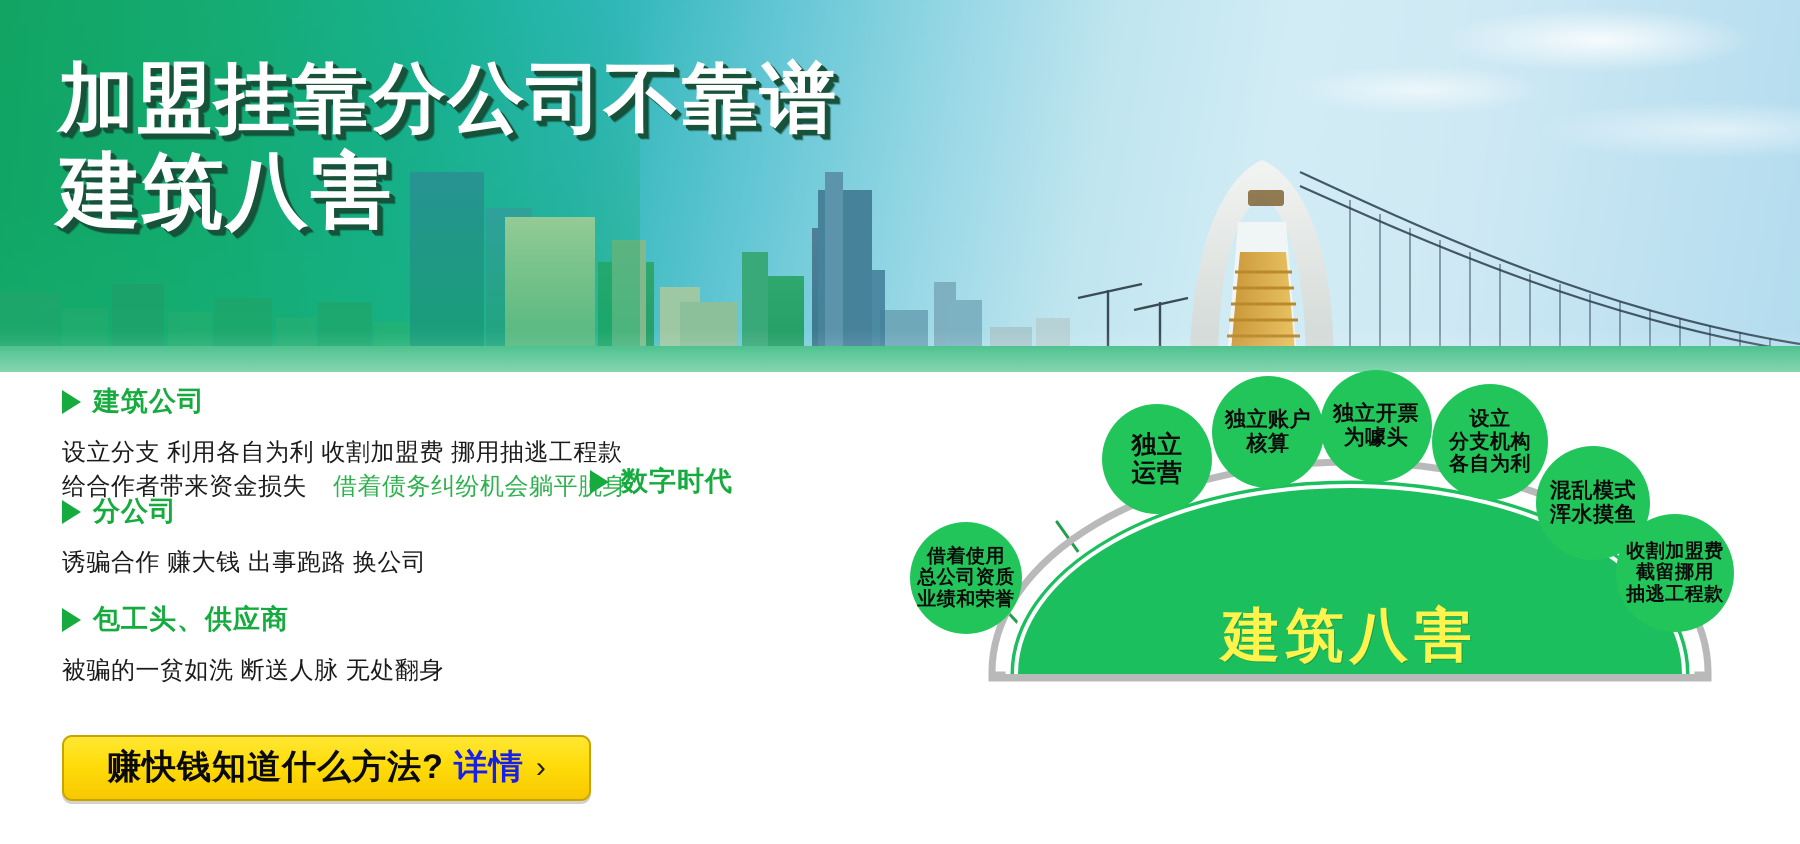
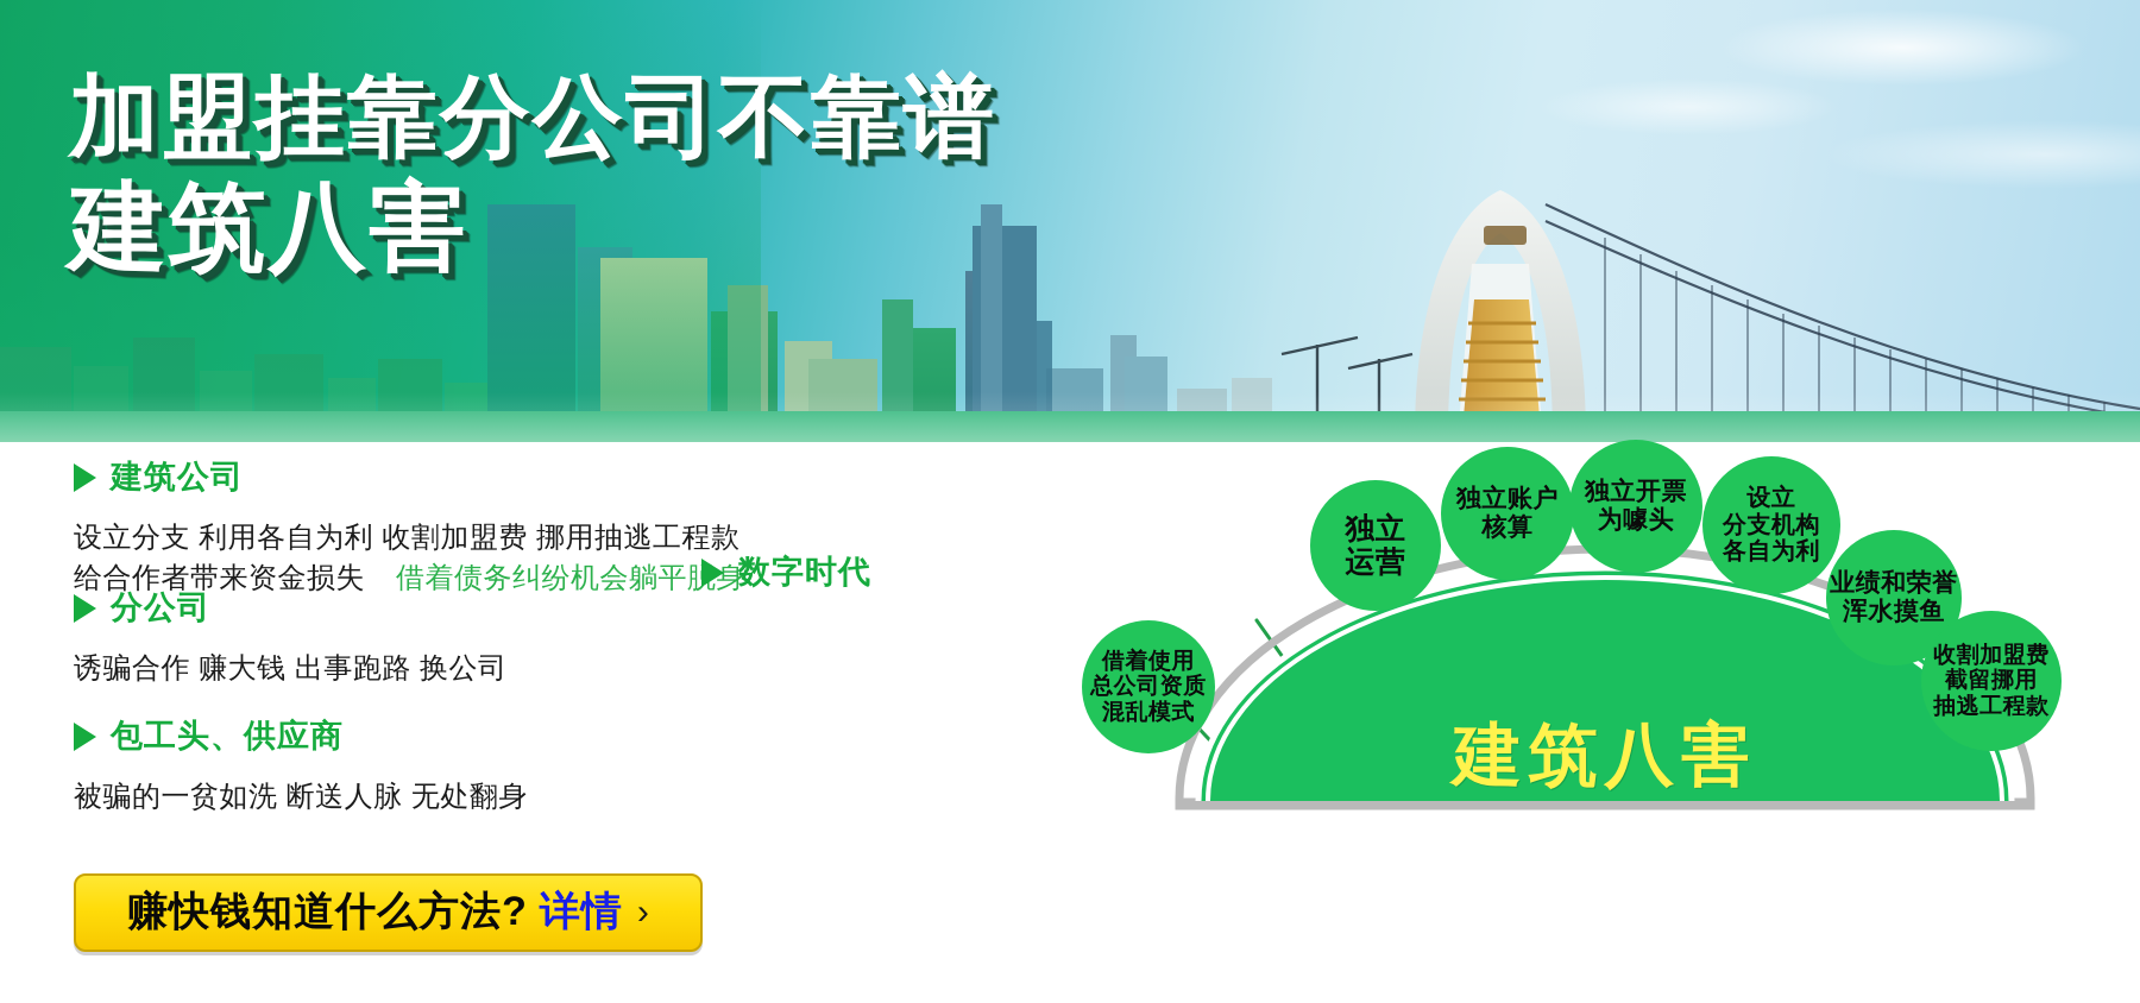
  加盟挂靠分公司不靠谱
  建筑八害
  建筑公司
  设立分支 利用各自为利 收割加盟费 挪用抽逃工程款
  给合作者带来资金损失
  借着债务纠纷机会躺平脱身
  分公司
  诱骗合作 赚大钱 出事跑路 换公司
  包工头、供应商
  被骗的一贫如洗 断送人脉 无处翻身
  数字时代
  赚快钱知道什么方法?
  详情
  ›
  借着使用
  总公司资质
- 业绩和荣誉
+ 混乱模式
  独立
  运营
  独立账户
  核算
  独立开票
  为噱头
  设立
  分支机构
  各自为利
- 混乱模式
+ 业绩和荣誉
  浑水摸鱼
  收割加盟费
  截留挪用
  抽逃工程款
  建筑八害
